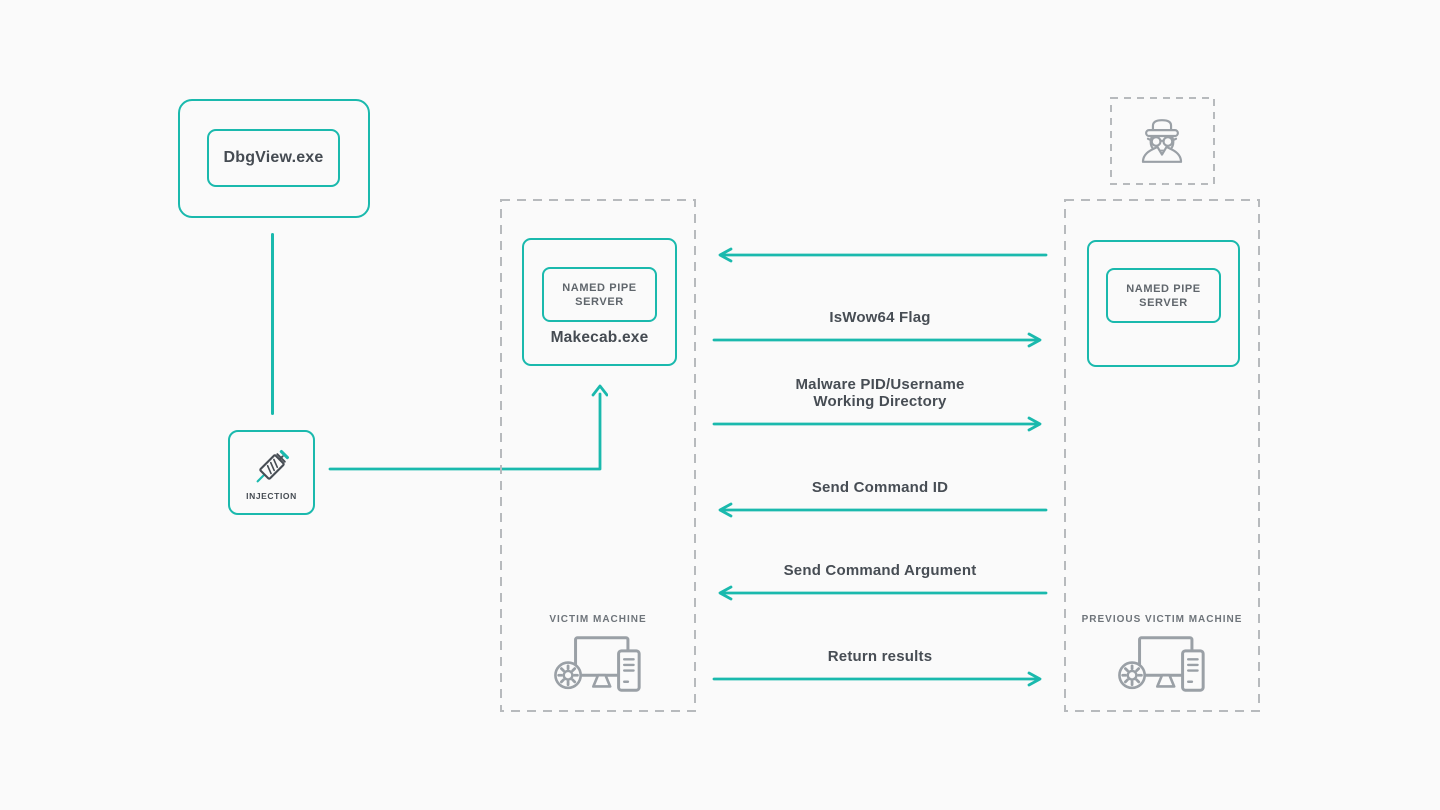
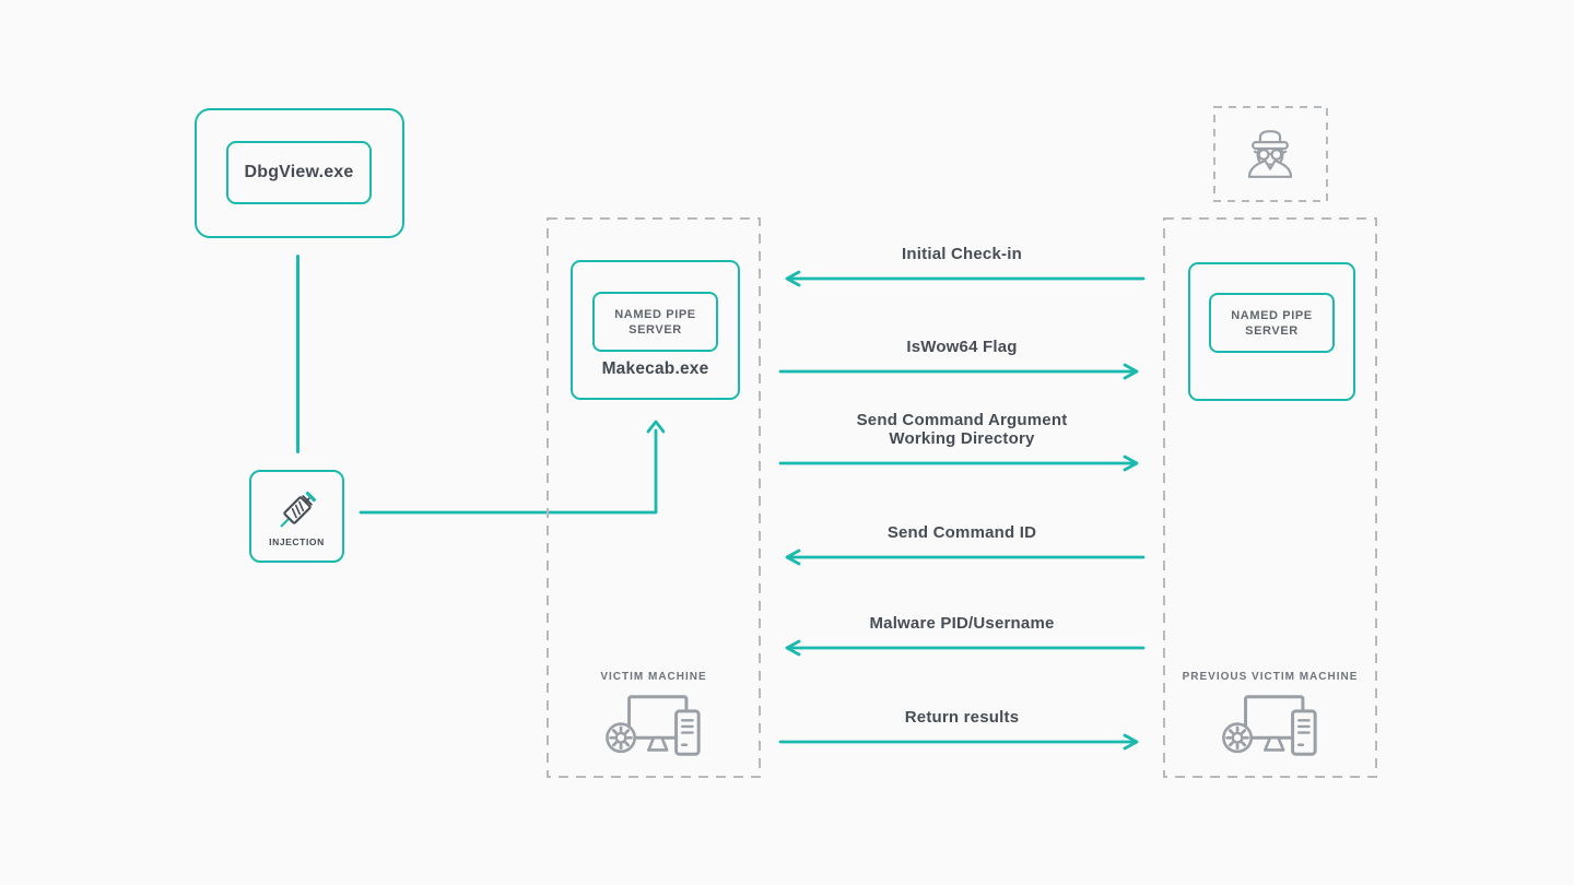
  DbgView.exe
  INJECTION
  NAMED PIPE SERVER
  Makecab.exe
  VICTIM MACHINE
  NAMED PIPE SERVER
  PREVIOUS VICTIM MACHINE
+ Initial Check-in
  IsWow64 Flag
- Malware PID/Username
+ Send Command Argument
  Working Directory
  Send Command ID
- Send Command Argument
+ Malware PID/Username
  Return results
